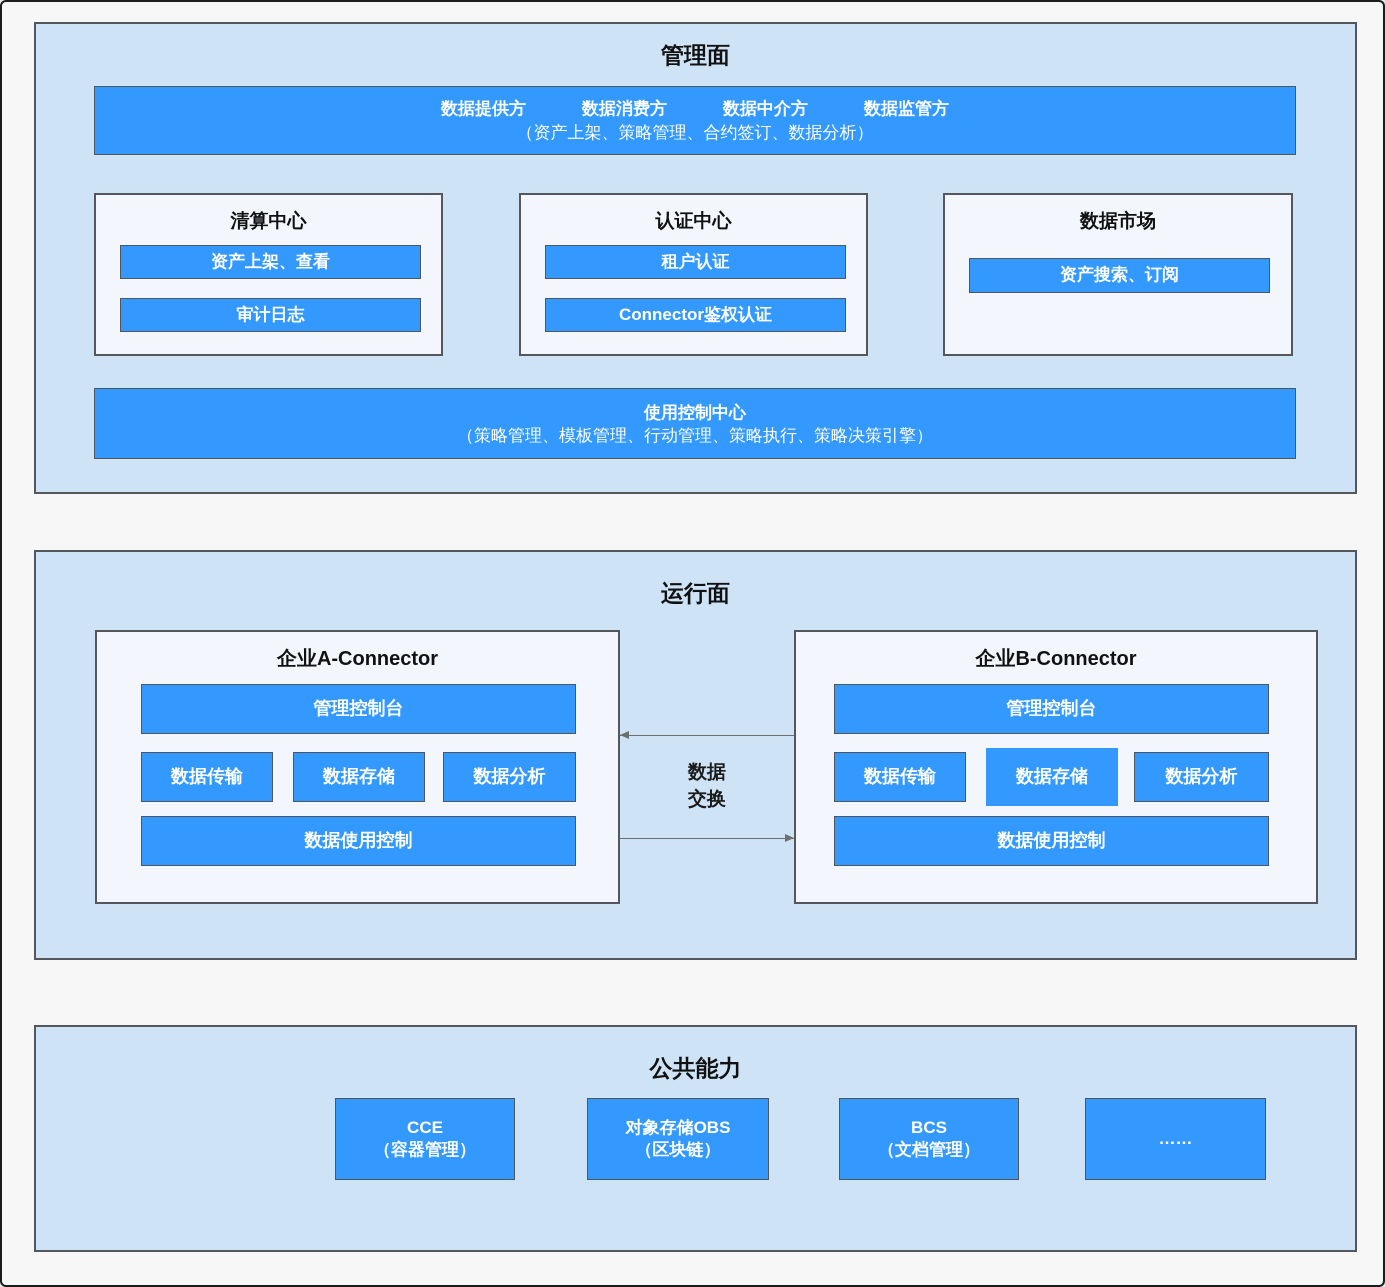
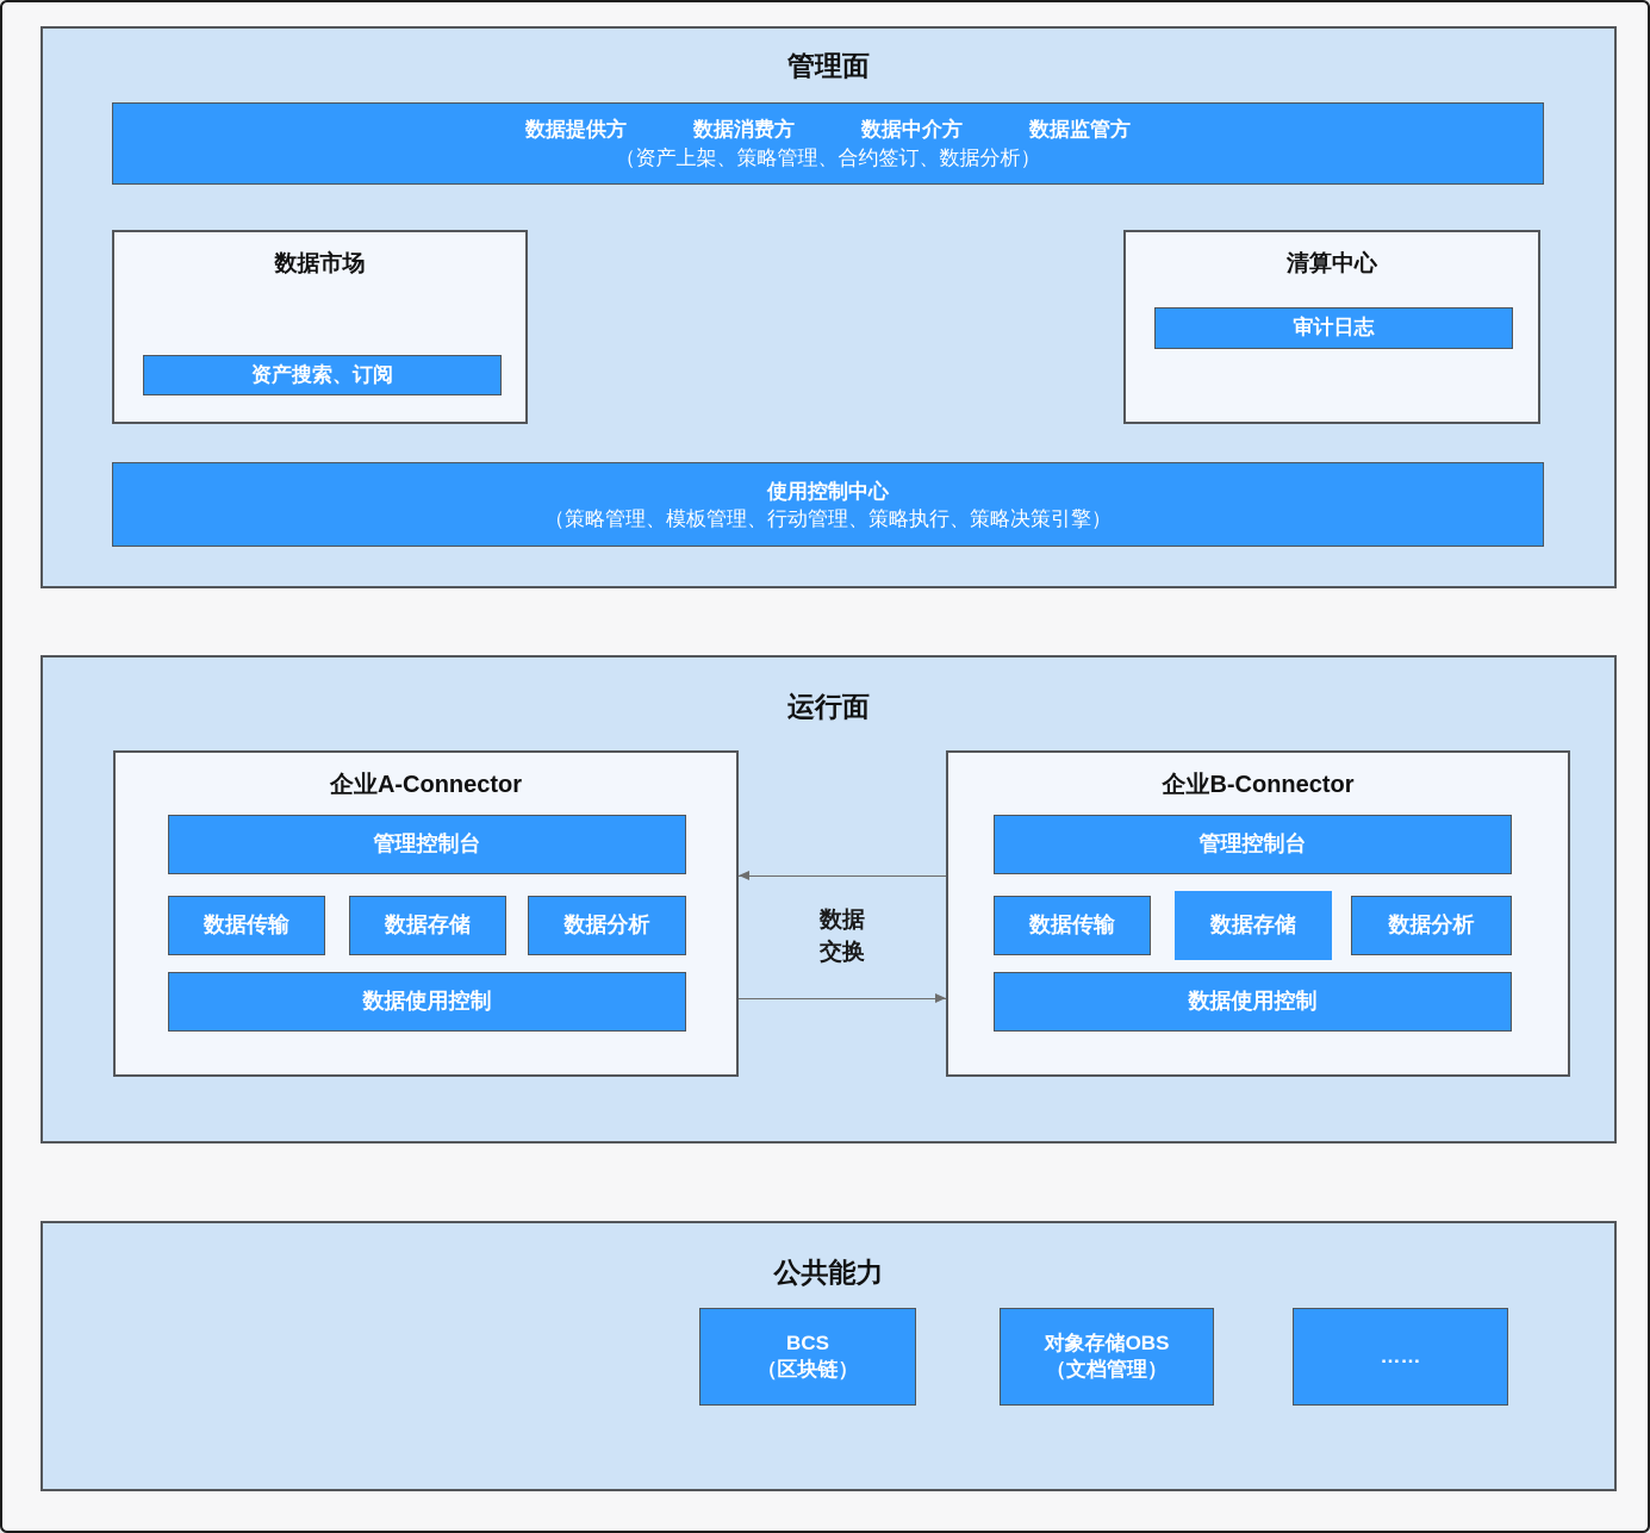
  管理面
  数据提供方
  数据消费方
  数据中介方
  数据监管方
  （资产上架、策略管理、合约签订、数据分析）
- 清算中心
+ 数据市场
- 资产上架、查看
- 审计日志
+ 资产搜索、订阅
- 认证中心
- 租户认证
- Connector鉴权认证
- 数据市场
+ 清算中心
- 资产搜索、订阅
+ 审计日志
  使用控制中心
  （策略管理、模板管理、行动管理、策略执行、策略决策引擎）
  运行面
  企业A-Connector
  管理控制台
  数据传输
  数据存储
  数据分析
  数据使用控制
  企业B-Connector
  管理控制台
  数据传输
  数据存储
  数据分析
  数据使用控制
  数据
  交换
  公共能力
- CCE
- （容器管理）
- 对象存储OBS
+ BCS
  （区块链）
- BCS
+ 对象存储OBS
  （文档管理）
  ……
